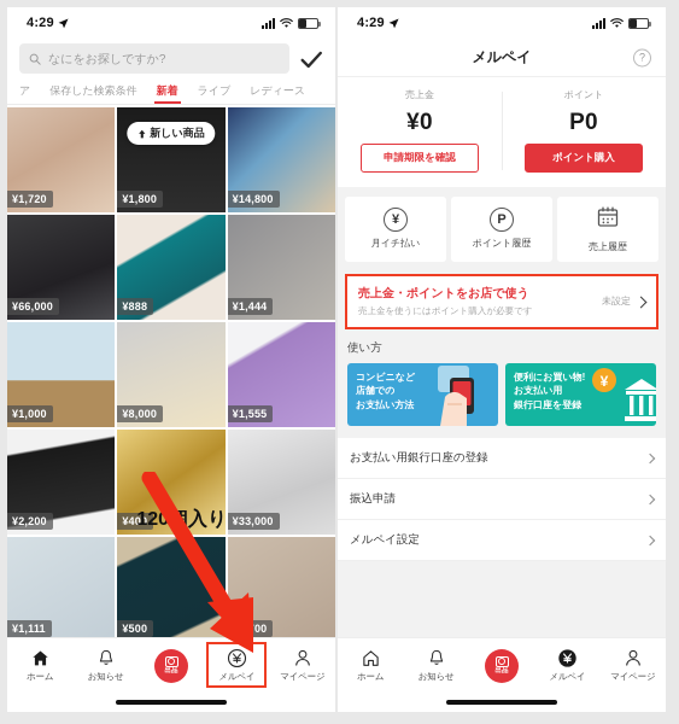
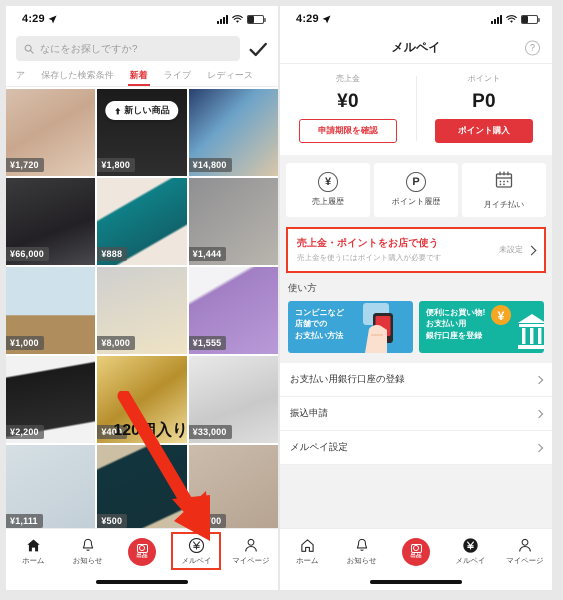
  4:29
  なにをお探しですか?
  ア
  保存した検索条件
  新着
  ライブ
  レディース
  ¥1,720
  新しい商品
  ¥1,800
  ¥14,800
  ¥66,000
  ¥888
  ¥1,444
  ¥1,000
  ¥8,000
  ¥1,555
  ¥2,200
  ¥400
  120入り
  ¥33,000
  ¥1,111
  ¥500
  ホーム
  お知らせ
  メルペイ
  マイページ
  4:29
  メルペイ
  ?
  売上金
  ¥0
  申請期限を確認
  ポイント
  P0
  ポイント購入
  ¥
- 月イチ払い
+ 売上履歴
  P
  ポイント履歴
- 売上履歴
+ 月イチ払い
  売上金・ポイントをお店で使う
  売上金を使うにはポイント購入が必要です
  未設定
  使い方
  コンビニなど
  店舗での
  お支払い方法
  便利にお買い物!
  お支払い用
  銀行口座を登録
  ¥
  お支払い用銀行口座の登録
  振込申請
  メルペイ設定
  ホーム
  お知らせ
  メルペイ
  マイページ
